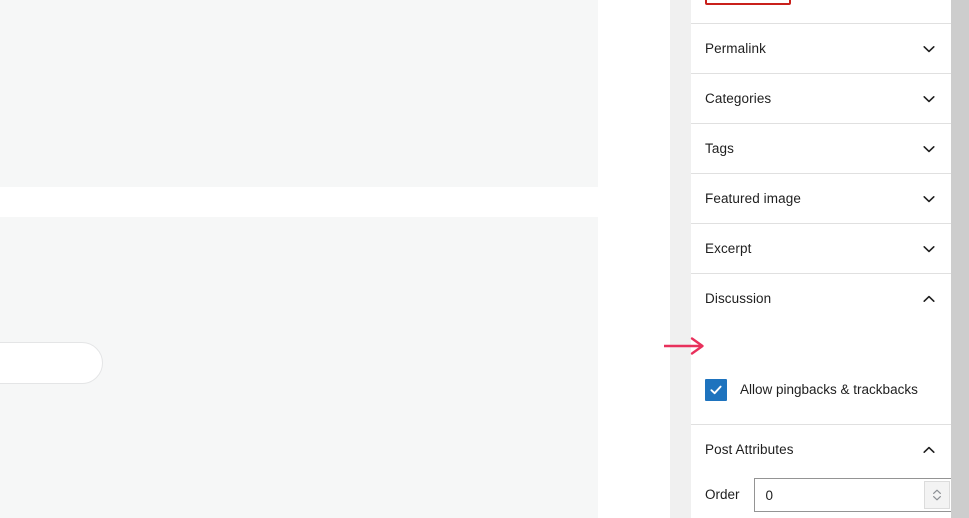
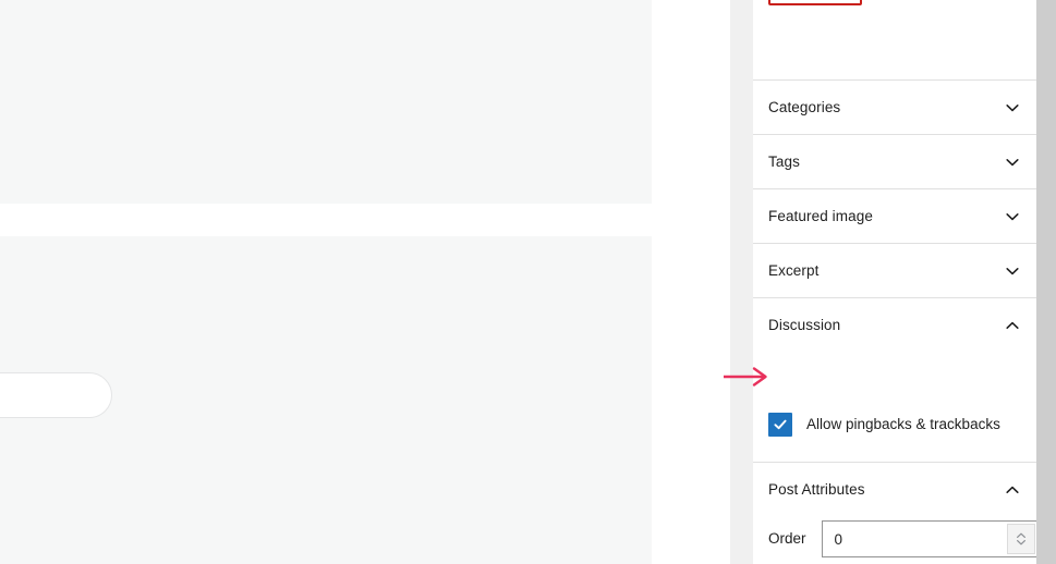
- Permalink
  Categories
  Tags
  Featured image
  Excerpt
  Discussion
  Allow pingbacks & trackbacks
  Post Attributes
  Order
  0
